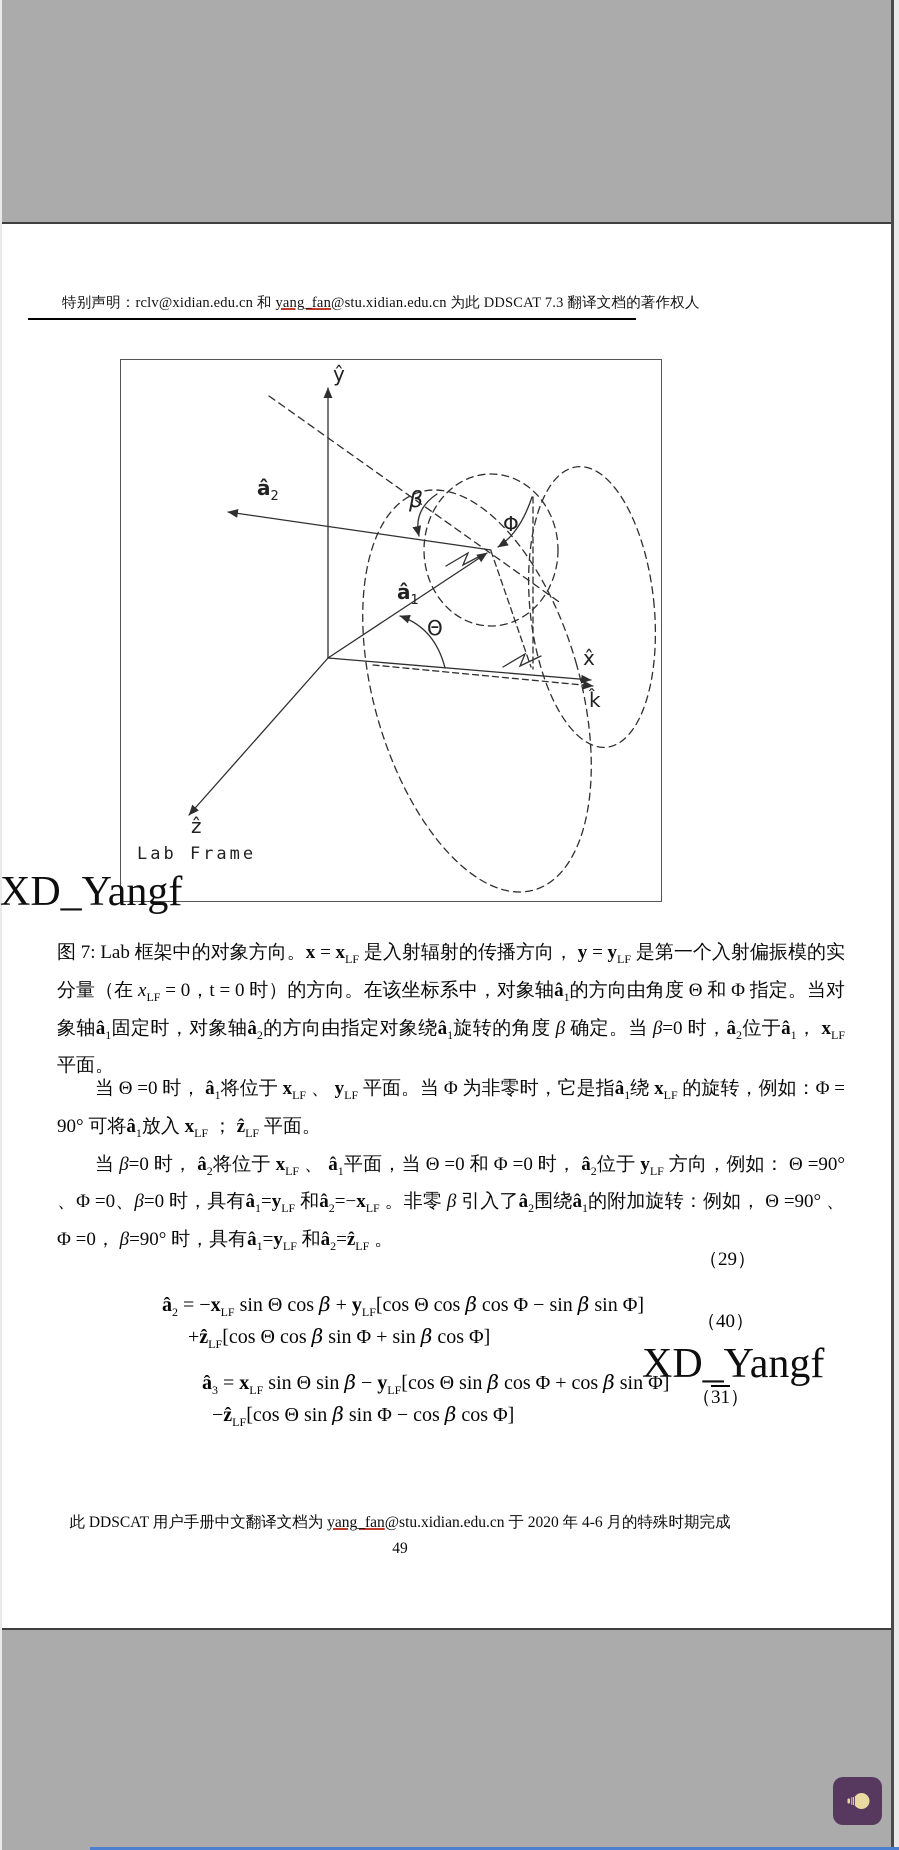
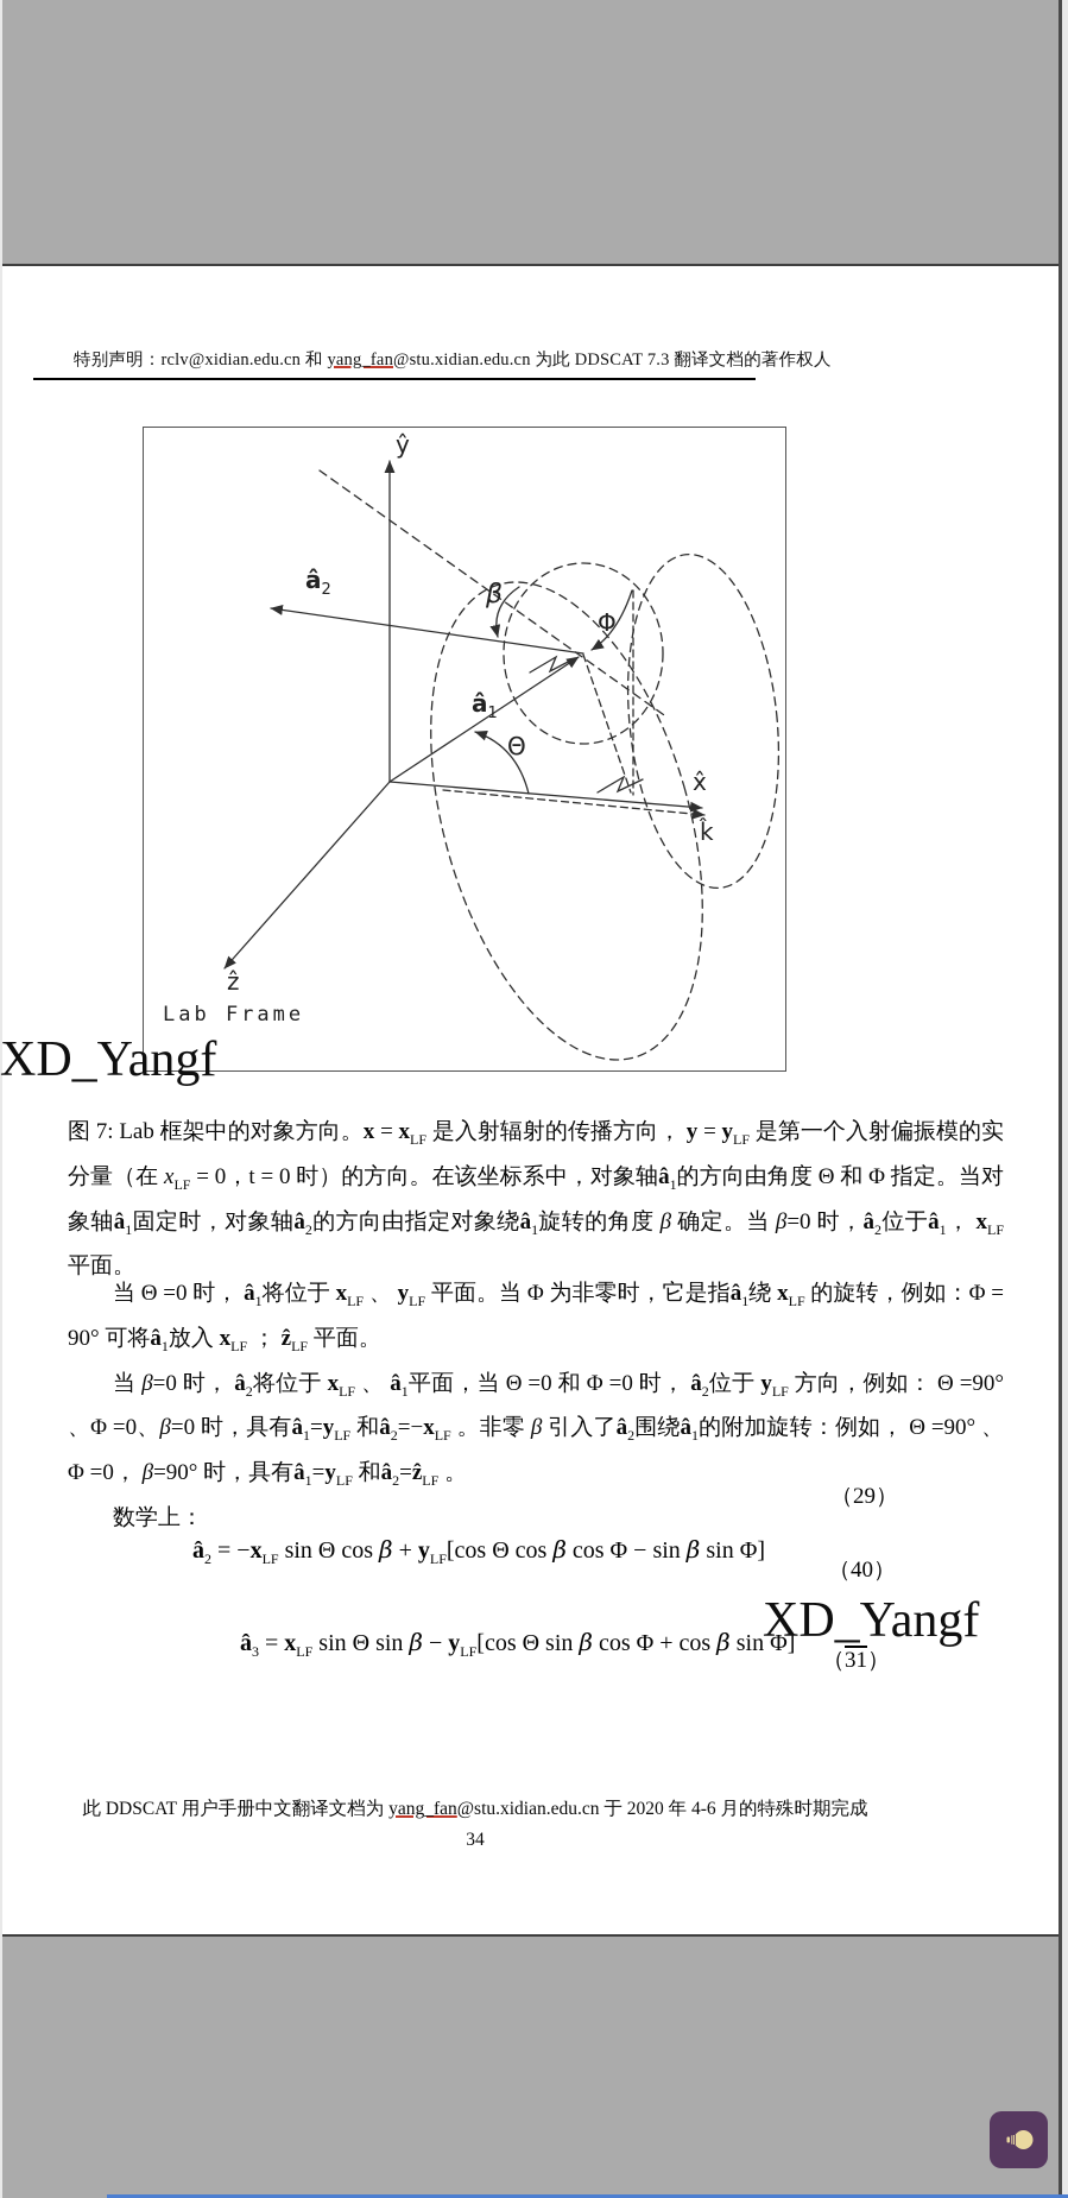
  特别声明：rclv@xidian.edu.cn 和 yang_fan@stu.xidian.edu.cn 为此 DDSCAT 7.3 翻译文档的著作权人
  ŷ
  â2
  β
  Φ
  â1
  Θ
  x̂
  k̂
  ẑ
  Lab Frame
  XD_Yangf
  图 7: Lab 框架中的对象方向。x = xLF 是入射辐射的传播方向， y = yLF 是第一个入射偏振模的实分量（在 xLF = 0，t = 0 时）的方向。在该坐标系中，对象轴â1的方向由角度 Θ 和 Φ 指定。当对象轴â1固定时，对象轴â2的方向由指定对象绕â1旋转的角度 β 确定。当 β=0 时，â2位于â1， xLF 平面。
  当 Θ =0 时， â1将位于 xLF 、 yLF 平面。当 Φ 为非零时，它是指â1绕 xLF 的旋转，例如：Φ = 90° 可将â1放入 xLF ； ẑLF 平面。
  当 β=0 时， â2将位于 xLF 、 â1平面，当 Θ =0 和 Φ =0 时， â2位于 yLF 方向，例如： Θ =90° 、Φ =0、β=0 时，具有â1=yLF 和â2=−xLF 。非零 β 引入了â2围绕â1的附加旋转：例如， Θ =90° 、 Φ =0， β=90° 时，具有â1=yLF 和â2=ẑLF 。
+ 数学上：
  （29）
  â2 = −xLF sin Θ cos β + yLF[cos Θ cos β cos Φ − sin β sin Φ]
- +ẑLF[cos Θ cos β sin Φ + sin β cos Φ]
  （40）
  â3 = xLF sin Θ sin β − yLF[cos Θ sin β cos Φ + cos β sin Φ]
- −ẑLF[cos Θ sin β sin Φ − cos β cos Φ]
  （31）
  XD_Yangf
  此 DDSCAT 用户手册中文翻译文档为 yang_fan@stu.xidian.edu.cn 于 2020 年 4-6 月的特殊时期完成
- 49
+ 34
